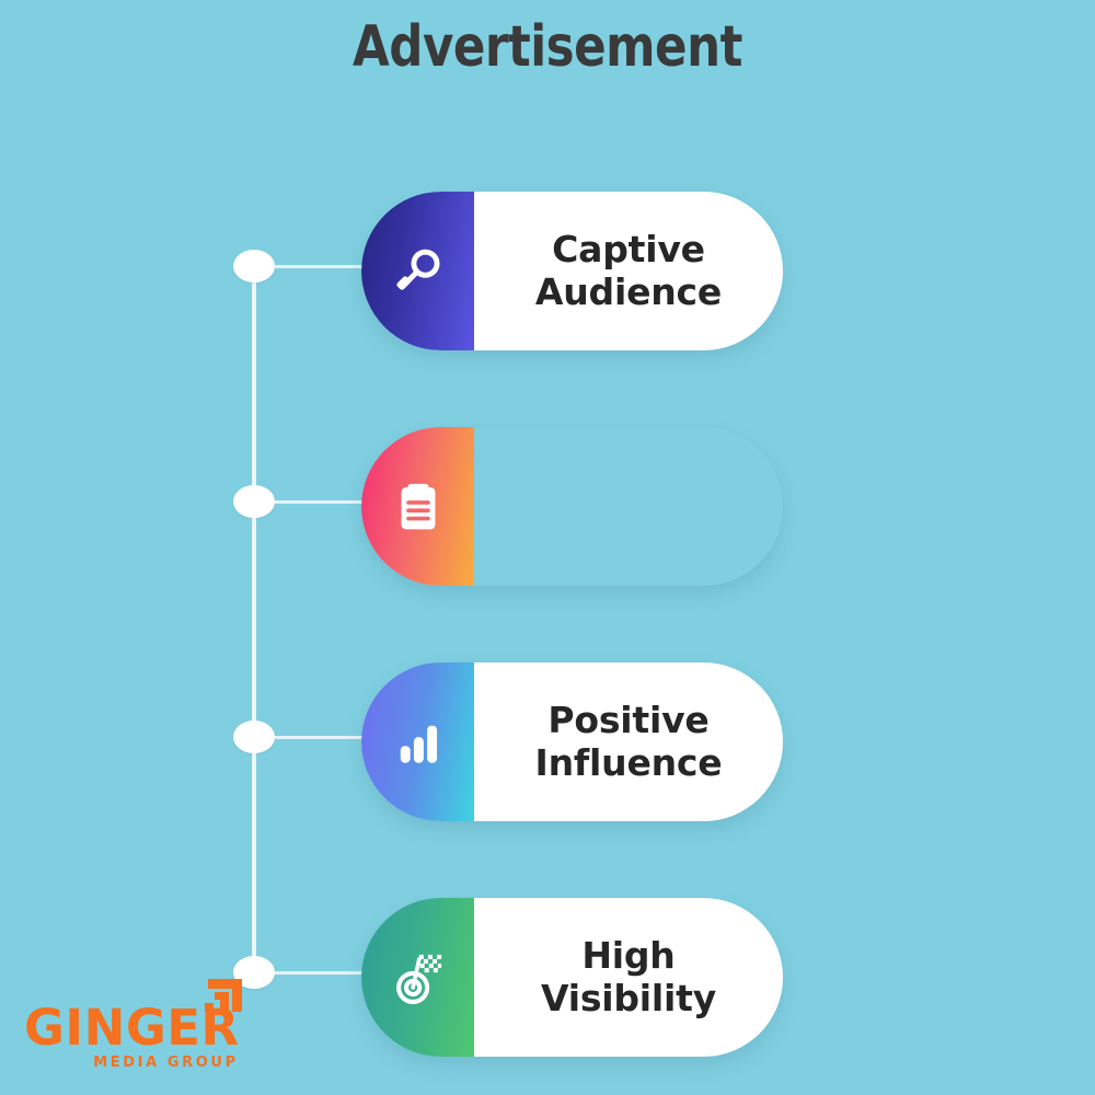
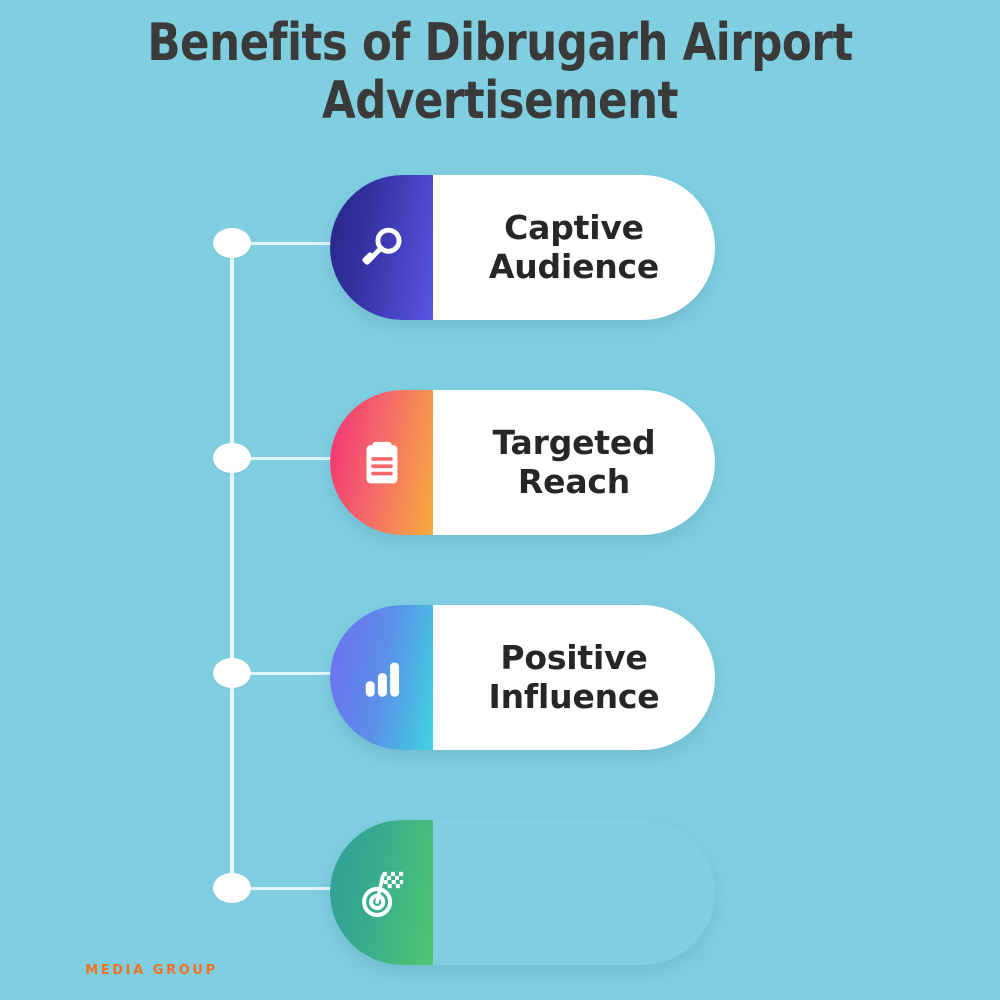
+ Benefits of Dibrugarh Airport
  Advertisement
  Captive
  Audience
+ Targeted
+ Reach
  Positive
  Influence
- High
- Visibility
- GINGER
  MEDIA GROUP
